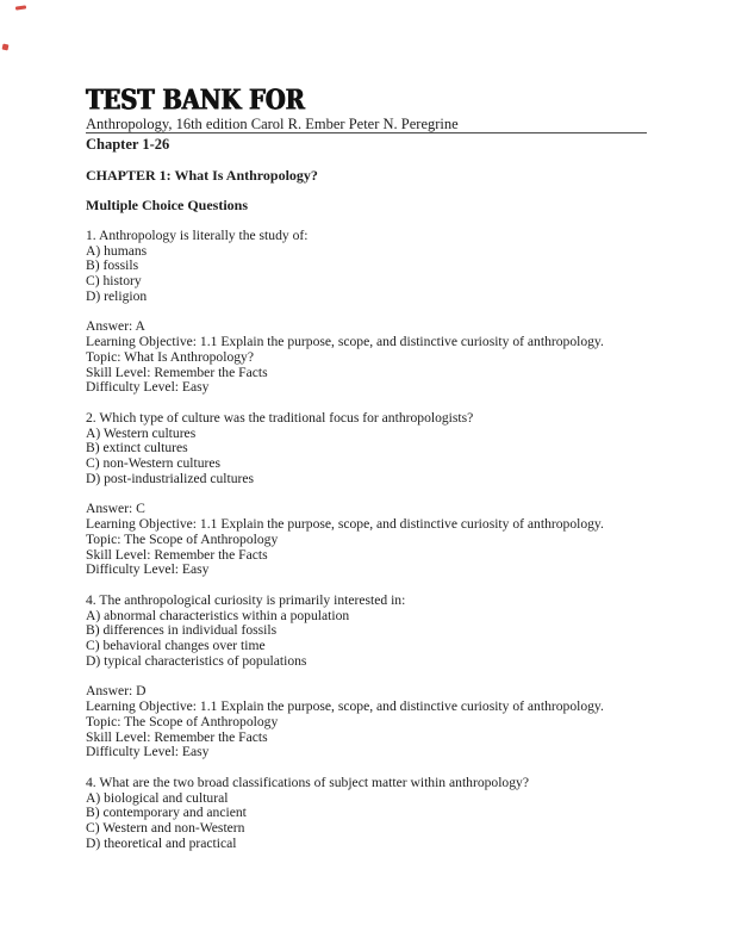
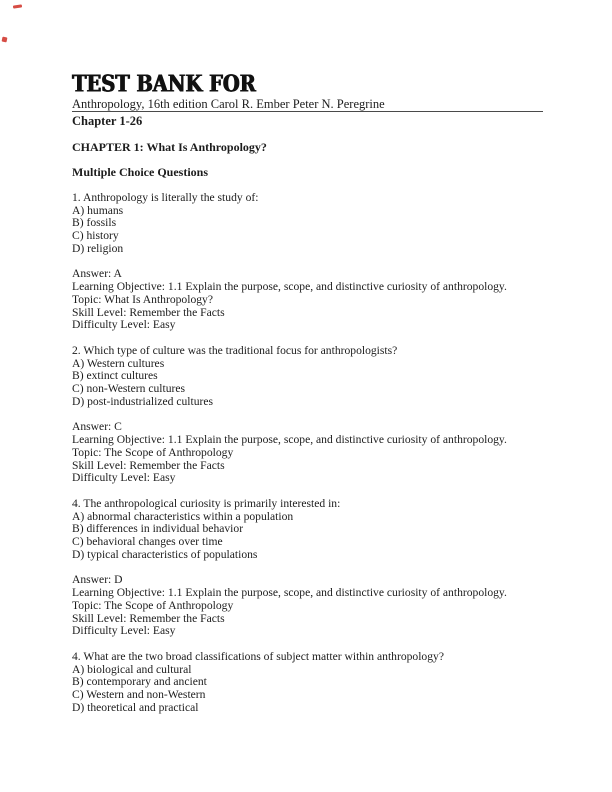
  TEST BANK FOR
  Anthropology, 16th edition Carol R. Ember Peter N. Peregrine
  Chapter 1-26
  CHAPTER 1: What Is Anthropology?
  Multiple Choice Questions
  1. Anthropology is literally the study of:
  A) humans
  B) fossils
  C) history
  D) religion
  Answer: A
  Learning Objective: 1.1 Explain the purpose, scope, and distinctive curiosity of anthropology.
  Topic: What Is Anthropology?
  Skill Level: Remember the Facts
  Difficulty Level: Easy
  2. Which type of culture was the traditional focus for anthropologists?
  A) Western cultures
  B) extinct cultures
  C) non-Western cultures
  D) post-industrialized cultures
  Answer: C
  Learning Objective: 1.1 Explain the purpose, scope, and distinctive curiosity of anthropology.
  Topic: The Scope of Anthropology
  Skill Level: Remember the Facts
  Difficulty Level: Easy
  4. The anthropological curiosity is primarily interested in:
  A) abnormal characteristics within a population
- B) differences in individual fossils
+ B) differences in individual behavior
  C) behavioral changes over time
  D) typical characteristics of populations
  Answer: D
  Learning Objective: 1.1 Explain the purpose, scope, and distinctive curiosity of anthropology.
  Topic: The Scope of Anthropology
  Skill Level: Remember the Facts
  Difficulty Level: Easy
  4. What are the two broad classifications of subject matter within anthropology?
  A) biological and cultural
  B) contemporary and ancient
  C) Western and non-Western
  D) theoretical and practical
